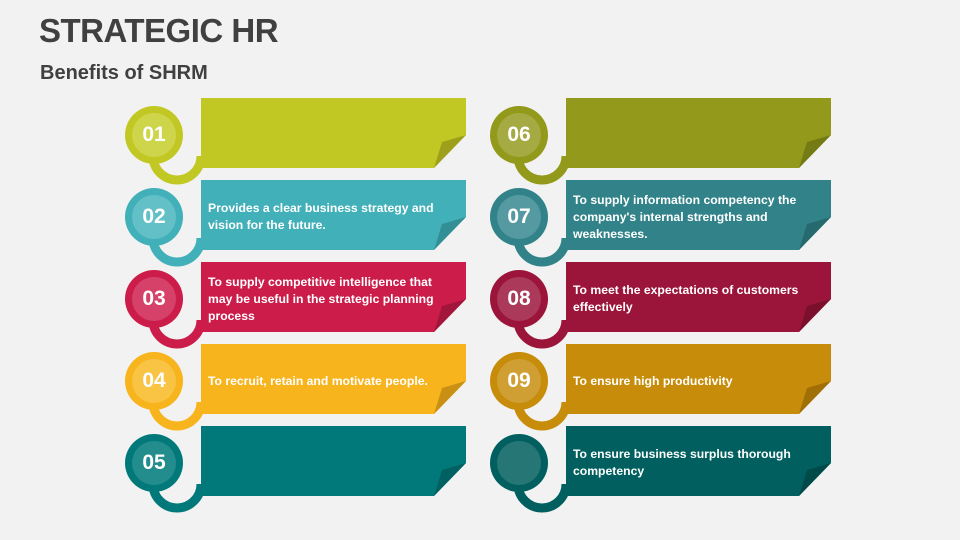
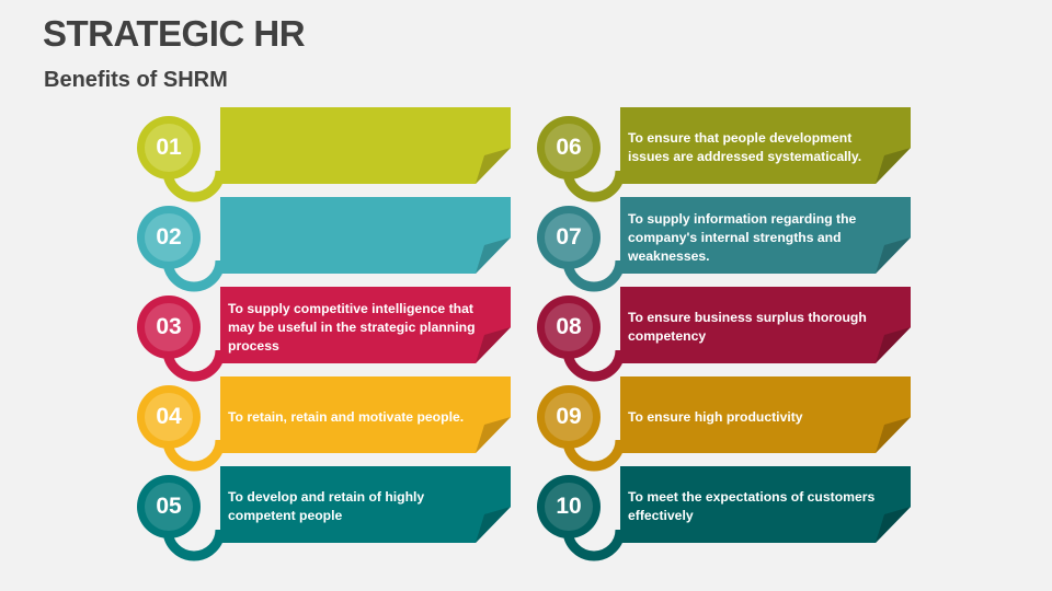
  STRATEGIC HR
  Benefits of SHRM
  01
  02
- Provides a clear business strategy and vision for the future.
  03
  To supply competitive intelligence that may be useful in the strategic planning process
  04
- To recruit, retain and motivate people.
+ To retain, retain and motivate people.
  05
+ To develop and retain of highly competent people
  06
+ To ensure that people development issues are addressed systematically.
  07
- To supply information competency the company's internal strengths and weaknesses.
+ To supply information regarding the company's internal strengths and weaknesses.
  08
- To meet the expectations of customers effectively
+ To ensure business surplus thorough competency
  09
  To ensure high productivity
+ 10
- To ensure business surplus thorough competency
+ To meet the expectations of customers effectively
